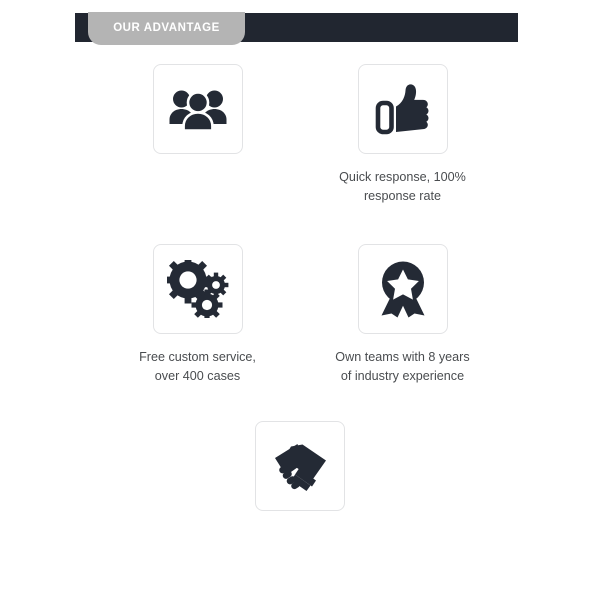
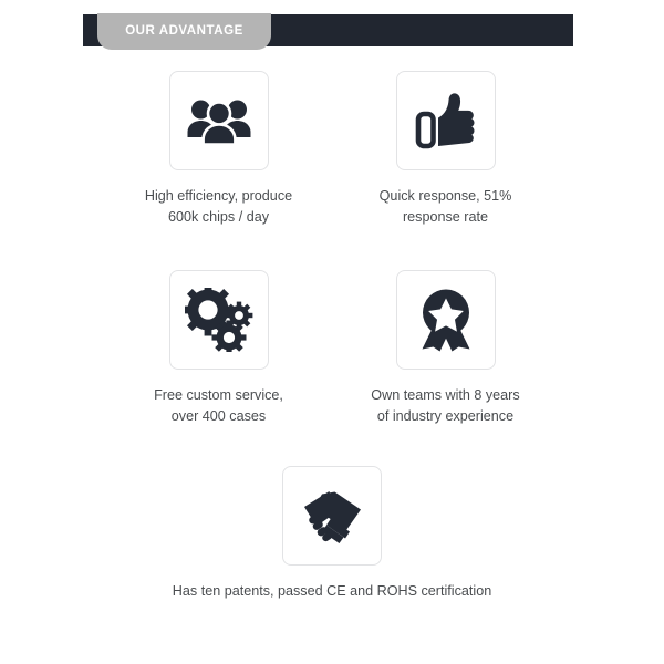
  OUR ADVANTAGE
+ High efficiency, produce
+ 600k chips / day
- Quick response, 100%
+ Quick response, 51%
  response rate
  Free custom service,
  over 400 cases
  Own teams with 8 years
  of industry experience
+ Has ten patents, passed CE and ROHS certification
